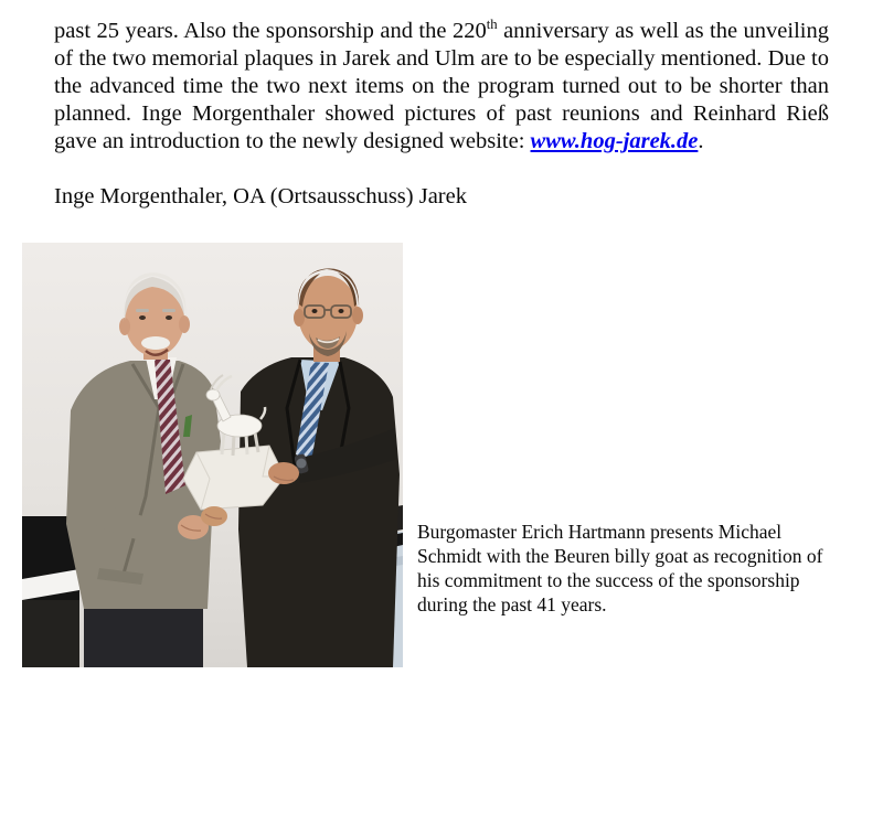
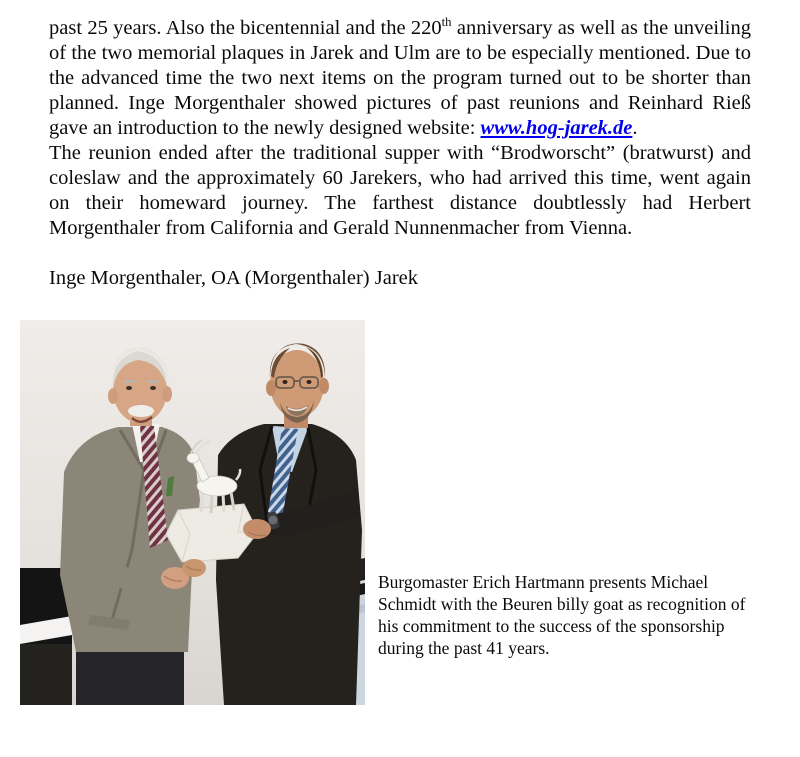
- past 25 years. Also the sponsorship and the 220th anniversary as well as the unveiling of the two memorial plaques in Jarek and Ulm are to be especially mentioned. Due to the advanced time the two next items on the program turned out to be shorter than planned. Inge Morgenthaler showed pictures of past reunions and Reinhard Rieß gave an introduction to the newly designed website: www.hog-jarek.de.
+ past 25 years. Also the bicentennial and the 220th anniversary as well as the unveiling of the two memorial plaques in Jarek and Ulm are to be especially mentioned. Due to the advanced time the two next items on the program turned out to be shorter than planned. Inge Morgenthaler showed pictures of past reunions and Reinhard Rieß gave an introduction to the newly designed website: www.hog-jarek.de.
+ The reunion ended after the traditional supper with “Brodworscht” (bratwurst) and coleslaw and the approximately 60 Jarekers, who had arrived this time, went again on their homeward journey. The farthest distance doubtlessly had Herbert Morgenthaler from California and Gerald Nunnenmacher from Vienna.
- Inge Morgenthaler, OA (Ortsausschuss) Jarek
+ Inge Morgenthaler, OA (Morgenthaler) Jarek
  Burgomaster Erich Hartmann presents Michael Schmidt with the Beuren billy goat as recognition of his commitment to the success of the sponsorship during the past 41 years.
